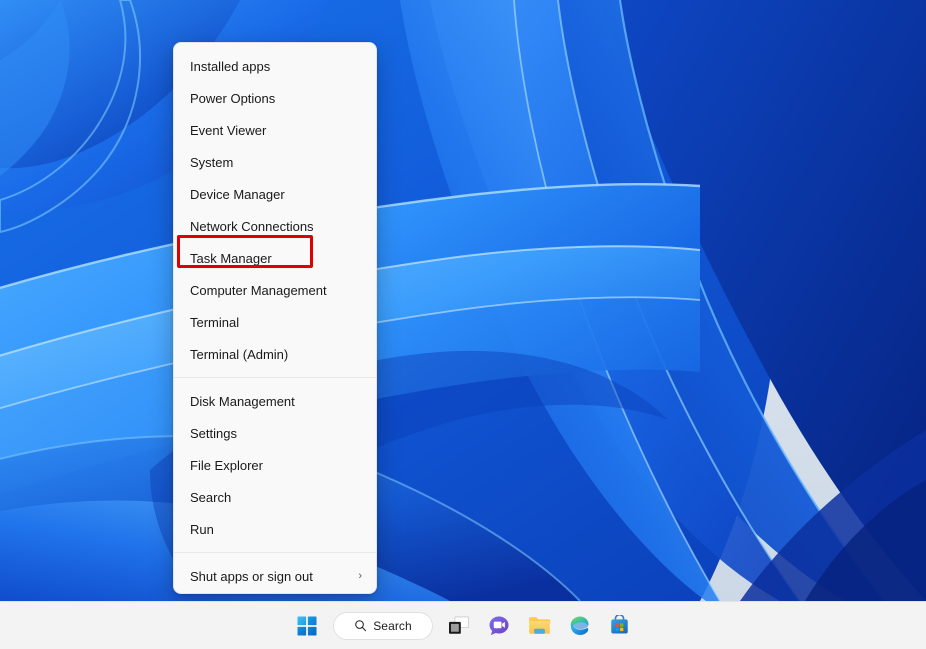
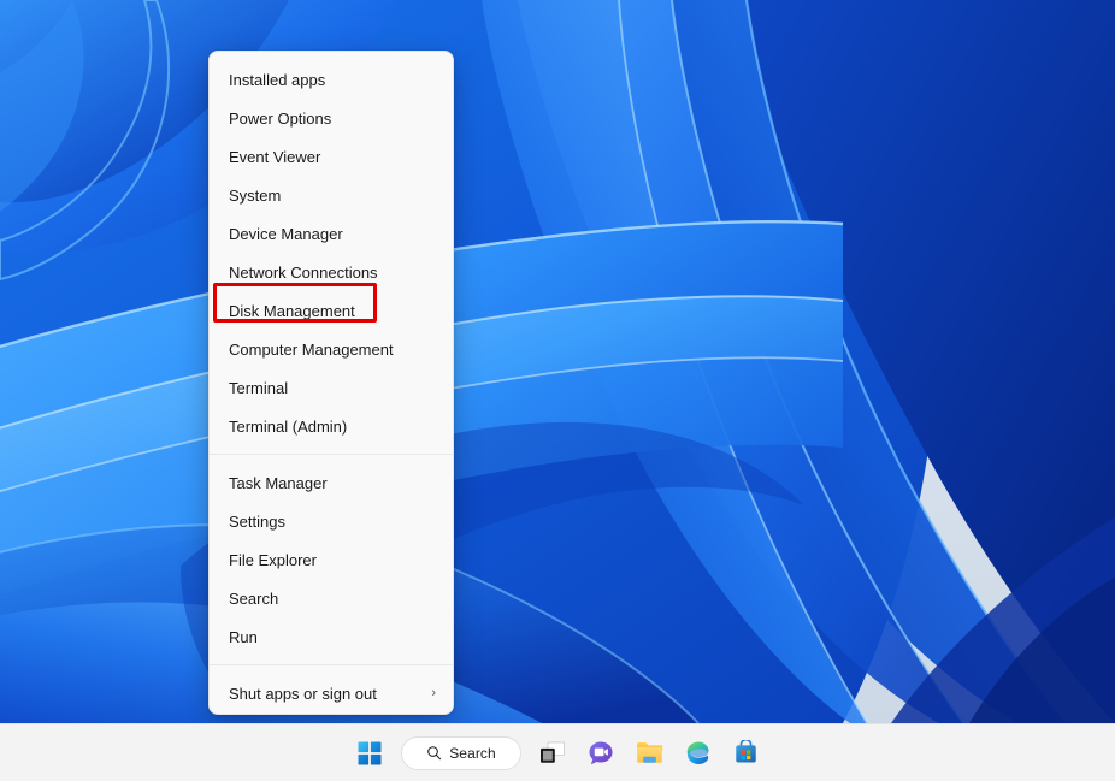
  Installed apps
  Power Options
  Event Viewer
  System
  Device Manager
  Network Connections
- Task Manager
+ Disk Management
  Computer Management
  Terminal
  Terminal (Admin)
- Disk Management
+ Task Manager
  Settings
  File Explorer
  Search
  Run
  Shut apps or sign out
  ›
  Search
